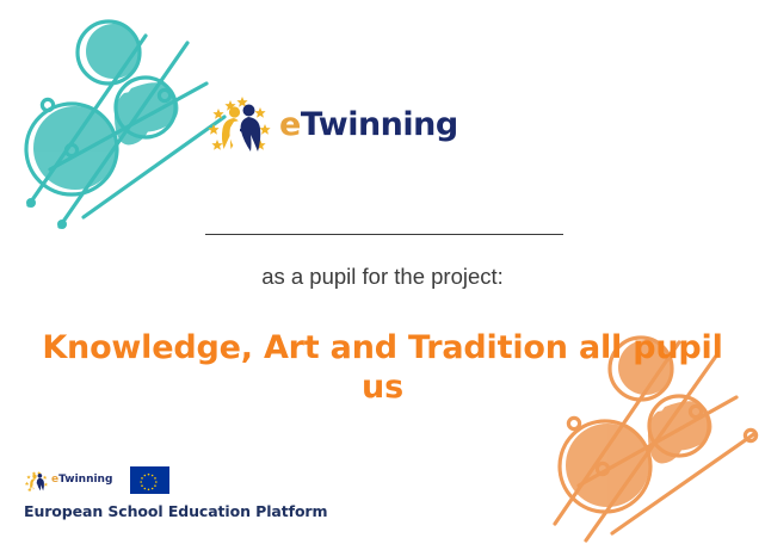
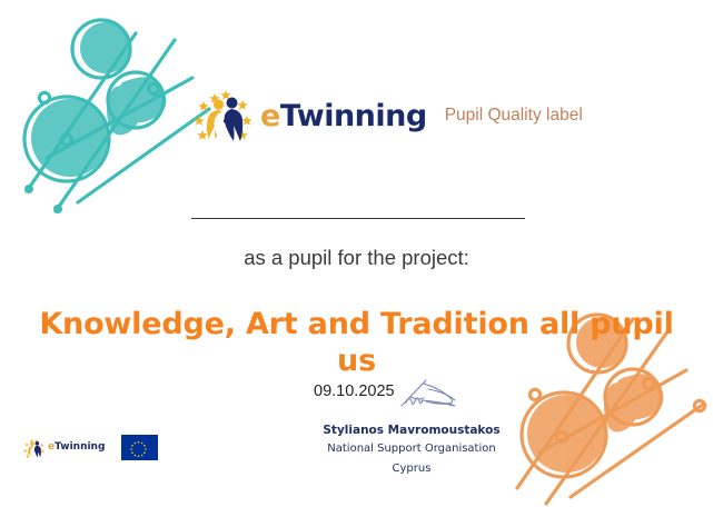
  eTwinning
+ Pupil Quality label
  as a pupil for the project:
  Knowledge, Art and Tradition all pupil us
+ 09.10.2025
+ Stylianos Mavromoustakos
+ National Support Organisation
+ Cyprus
  eTwinning
- European School Education Platform
